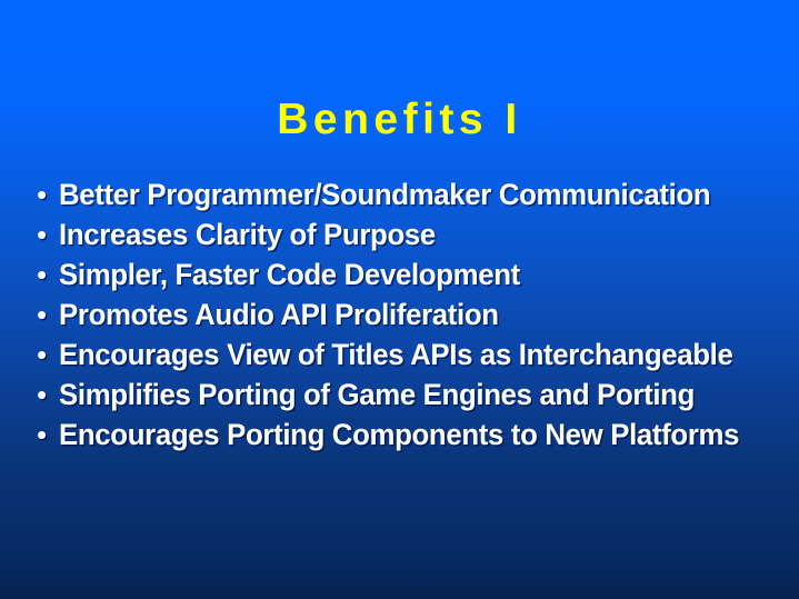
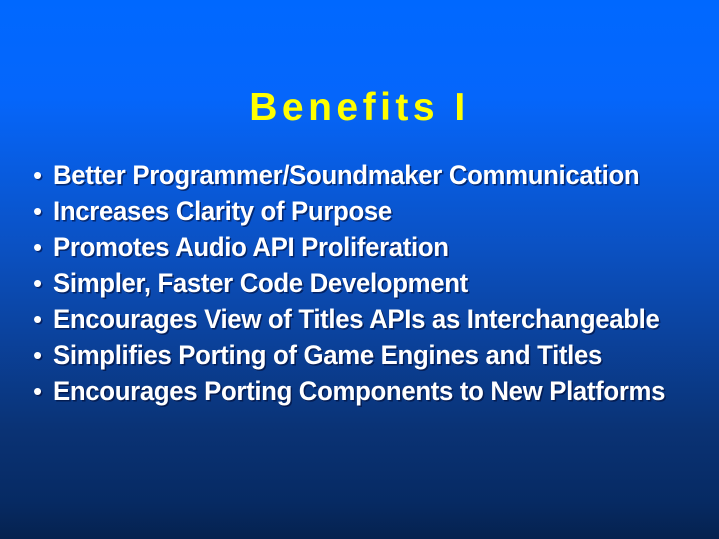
  Benefits I
  •
  Better Programmer/Soundmaker Communication
  •
  Increases Clarity of Purpose
  •
- Simpler, Faster Code Development
+ Promotes Audio API Proliferation
  •
- Promotes Audio API Proliferation
+ Simpler, Faster Code Development
  •
  Encourages View of Titles APIs as Interchangeable
  •
- Simplifies Porting of Game Engines and Porting
+ Simplifies Porting of Game Engines and Titles
  •
  Encourages Porting Components to New Platforms
